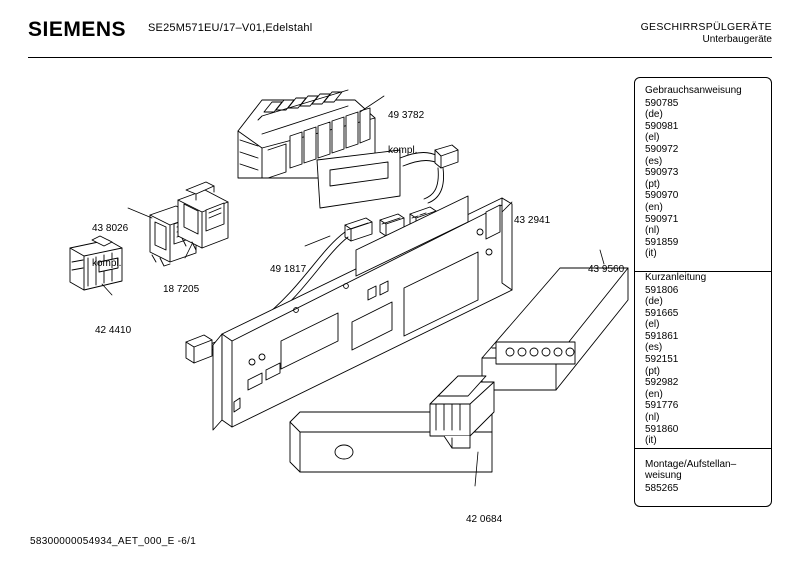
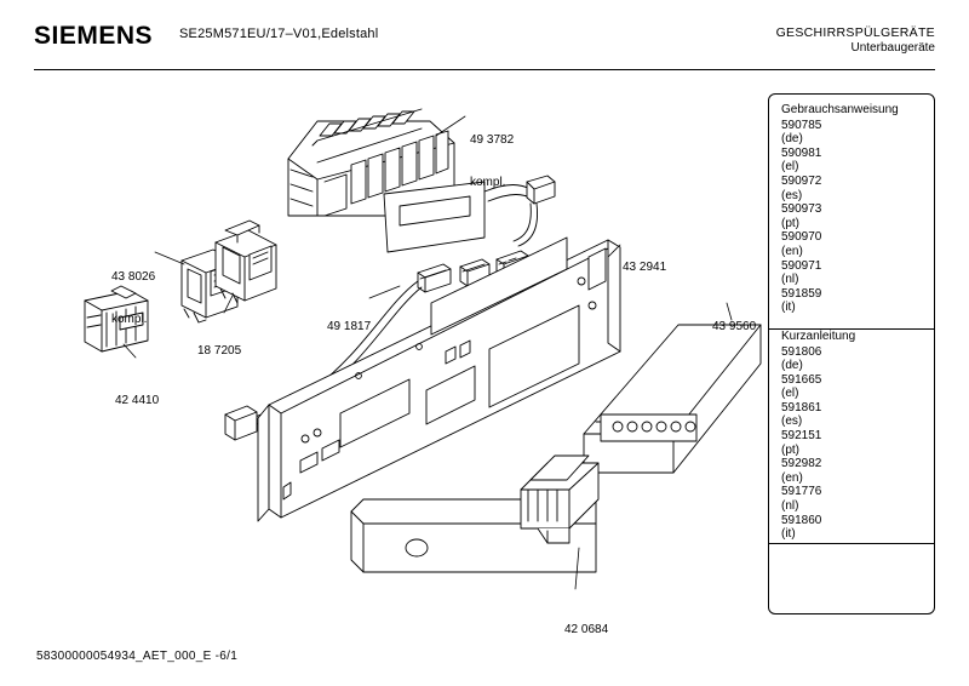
  SIEMENS
  SE25M571EU/17–V01,Edelstahl
  GESCHIRRSPÜLGERÄTE
  Unterbaugeräte
  49 3782
  kompl.
  43 8026
  kompl.
  18 7205
  42 4410
  49 1817
  43 2941
  43 9560
  42 0684
  Gebrauchsanweisung
  590785
  (de)
  590981
  (el)
  590972
  (es)
  590973
  (pt)
  590970
  (en)
  590971
  (nl)
  591859
  (it)
  Kurzanleitung
  591806
  (de)
  591665
  (el)
  591861
  (es)
  592151
  (pt)
  592982
  (en)
  591776
  (nl)
  591860
  (it)
- Montage/Aufstellan–
- weisung
- 585265
  58300000054934_AET_000_E -6/1
